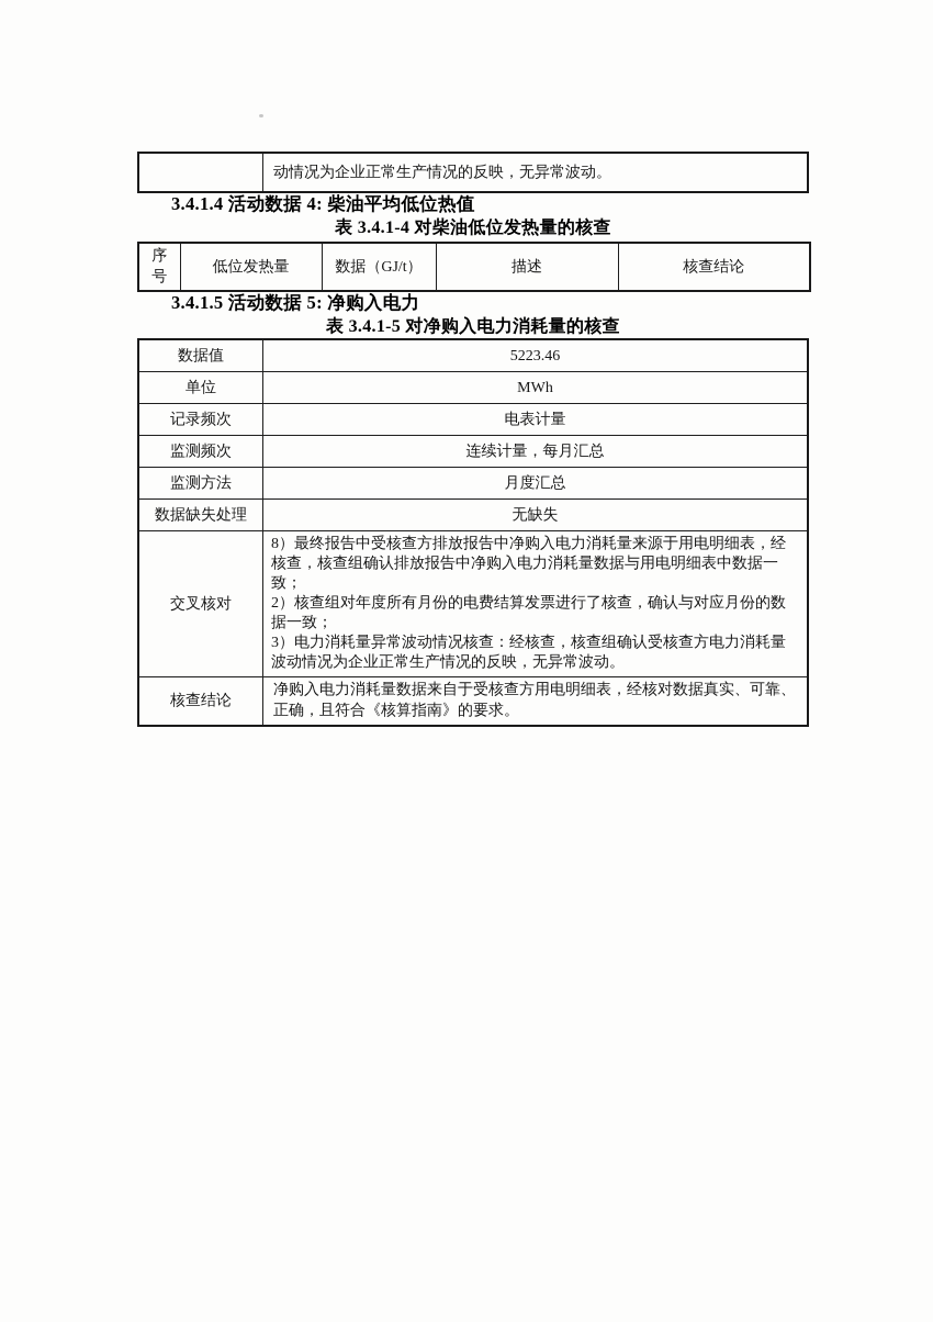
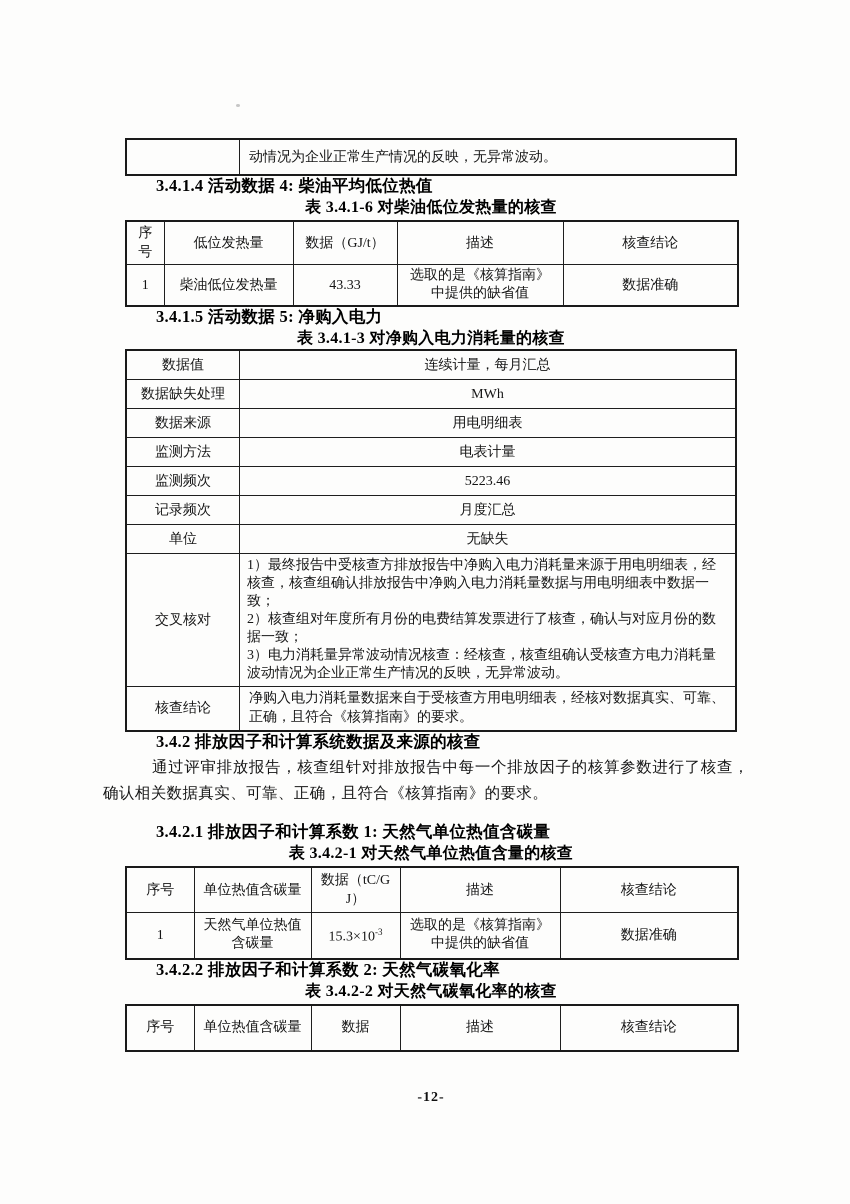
  	动情况为企业正常生产情况的反映，无异常波动。
  3.4.1.4 活动数据 4: 柴油平均低位热值
- 表 3.4.1-4 对柴油低位发热量的核查
+ 表 3.4.1-6 对柴油低位发热量的核查
  序号	低位发热量	数据（GJ/t）	描述	核查结论
+ 1	柴油低位发热量	43.33	选取的是《核算指南》中提供的缺省值	数据准确
  3.4.1.5 活动数据 5: 净购入电力
- 表 3.4.1-5 对净购入电力消耗量的核查
+ 表 3.4.1-3 对净购入电力消耗量的核查
- 数据值	5223.46
+ 数据值	连续计量，每月汇总
- 单位	MWh
+ 数据缺失处理	MWh
+ 数据来源	用电明细表
- 记录频次	电表计量
+ 监测方法	电表计量
- 监测频次	连续计量，每月汇总
+ 监测频次	5223.46
- 监测方法	月度汇总
+ 记录频次	月度汇总
- 数据缺失处理	无缺失
+ 单位	无缺失
- 交叉核对	8）最终报告中受核查方排放报告中净购入电力消耗量来源于用电明细表，经核查，核查组确认排放报告中净购入电力消耗量数据与用电明细表中数据一致； 2）核查组对年度所有月份的电费结算发票进行了核查，确认与对应月份的数据一致； 3）电力消耗量异常波动情况核查：经核查，核查组确认受核查方电力消耗量波动情况为企业正常生产情况的反映，无异常波动。
+ 交叉核对	1）最终报告中受核查方排放报告中净购入电力消耗量来源于用电明细表，经核查，核查组确认排放报告中净购入电力消耗量数据与用电明细表中数据一致； 2）核查组对年度所有月份的电费结算发票进行了核查，确认与对应月份的数据一致； 3）电力消耗量异常波动情况核查：经核查，核查组确认受核查方电力消耗量波动情况为企业正常生产情况的反映，无异常波动。
  核查结论	净购入电力消耗量数据来自于受核查方用电明细表，经核对数据真实、可靠、正确，且符合《核算指南》的要求。
+ 3.4.2 排放因子和计算系统数据及来源的核查
+ 通过评审排放报告，核查组针对排放报告中每一个排放因子的核算参数进行了核查，确认相关数据真实、可靠、正确，且符合《核算指南》的要求。
+ 3.4.2.1 排放因子和计算系数 1: 天然气单位热值含碳量
+ 表 3.4.2-1 对天然气单位热值含量的核查
+ 序号	单位热值含碳量	数据（tC/GJ）	描述	核查结论
+ 1	天然气单位热值含碳量	15.3×10-3	选取的是《核算指南》中提供的缺省值	数据准确
+ 3.4.2.2 排放因子和计算系数 2: 天然气碳氧化率
+ 表 3.4.2-2 对天然气碳氧化率的核查
+ 序号	单位热值含碳量	数据	描述	核查结论
+ -12-
